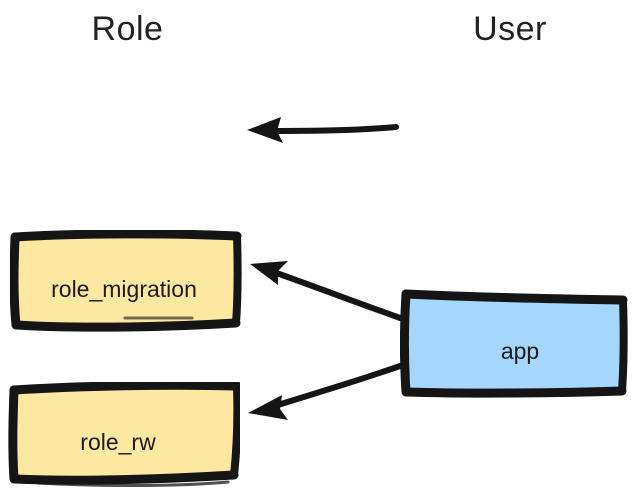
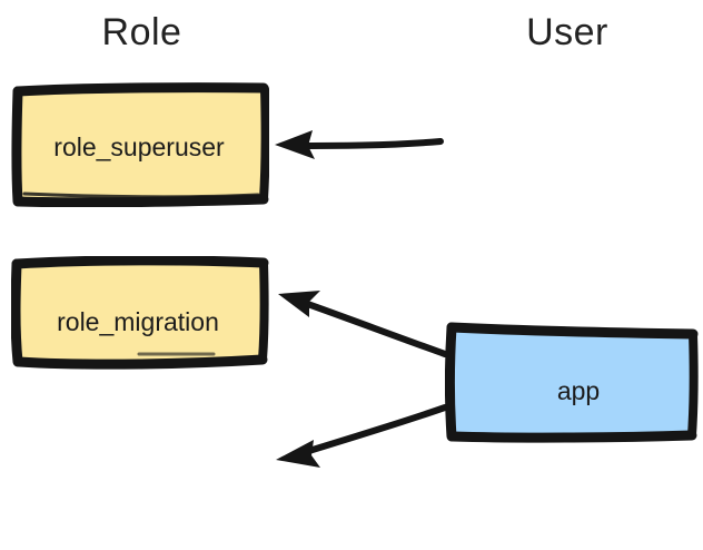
  Role
  User
+ role_superuser
  role_migration
- role_rw
  app
